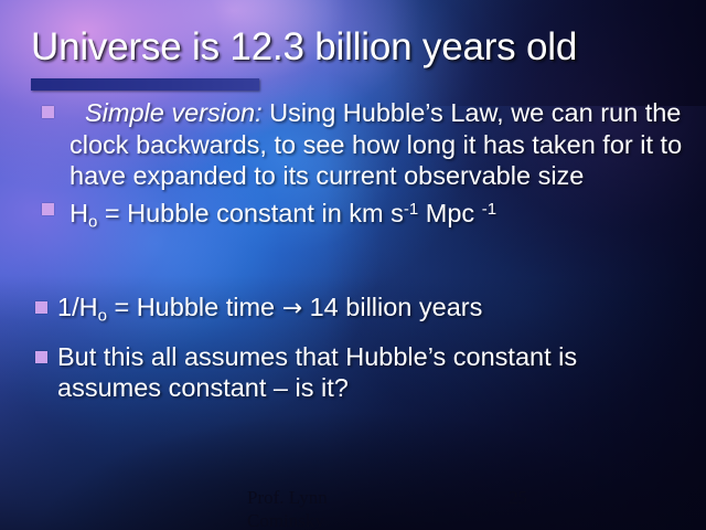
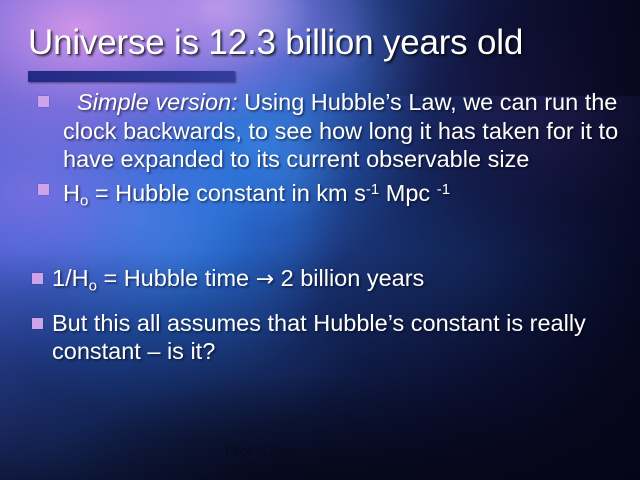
  Universe is 12.3 billion years old
  Simple version: Using Hubble’s Law, we can run the clock backwards, to see how long it has taken for it to have expanded to its current observable size
  Ho = Hubble constant in km s-1 Mpc -1
- 1/Ho = Hubble time → 14 billion years
+ 1/Ho = Hubble time → 2 billion years
- But this all assumes that Hubble’s constant is assumes constant – is it?
+ But this all assumes that Hubble’s constant is really constant – is it?
